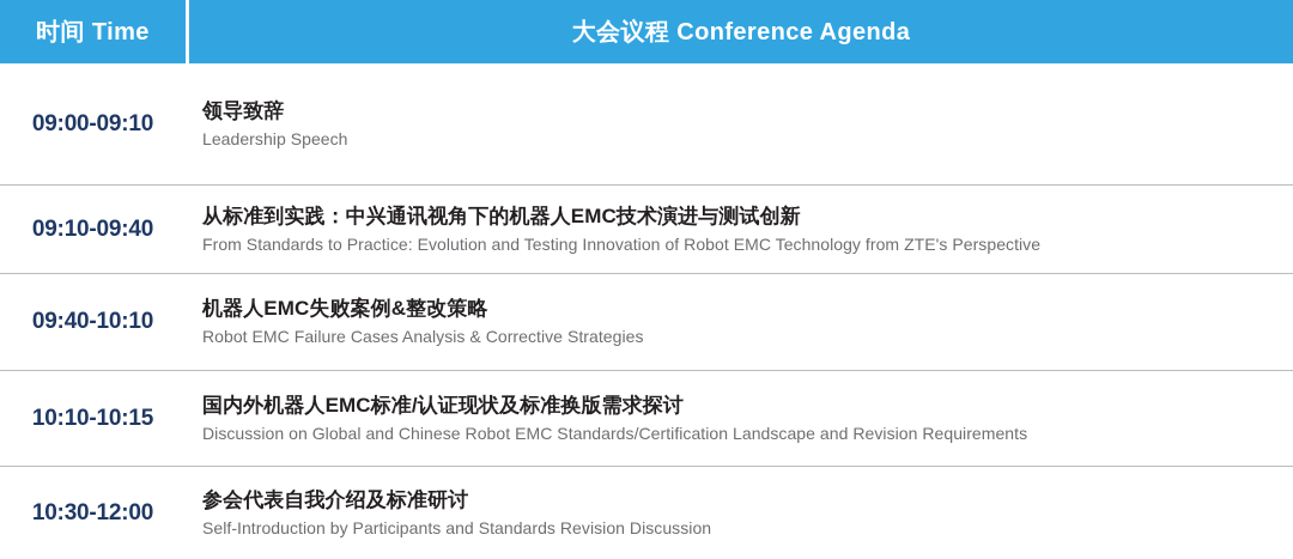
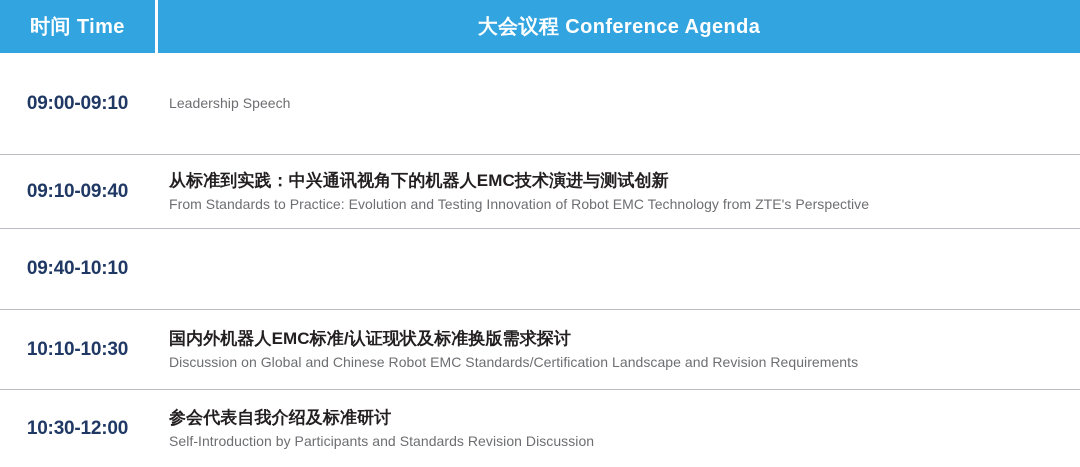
  时间 Time
  大会议程 Conference Agenda
  09:00-09:10
- 领导致辞
  Leadership Speech
  09:10-09:40
  从标准到实践：中兴通讯视角下的机器人EMC技术演进与测试创新
  From Standards to Practice: Evolution and Testing Innovation of Robot EMC Technology from ZTE's Perspective
  09:40-10:10
- 机器人EMC失败案例&整改策略
- Robot EMC Failure Cases Analysis & Corrective Strategies
- 10:10-10:15
+ 10:10-10:30
  国内外机器人EMC标准/认证现状及标准换版需求探讨
  Discussion on Global and Chinese Robot EMC Standards/Certification Landscape and Revision Requirements
  10:30-12:00
  参会代表自我介绍及标准研讨
  Self-Introduction by Participants and Standards Revision Discussion
